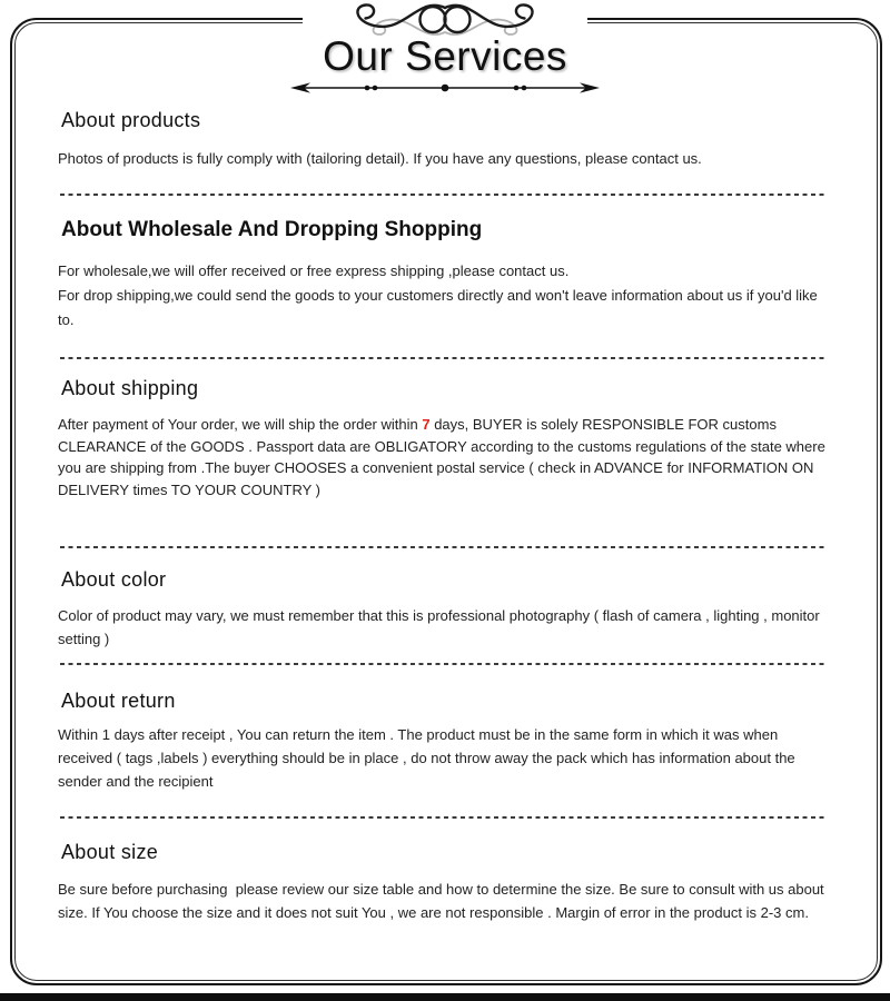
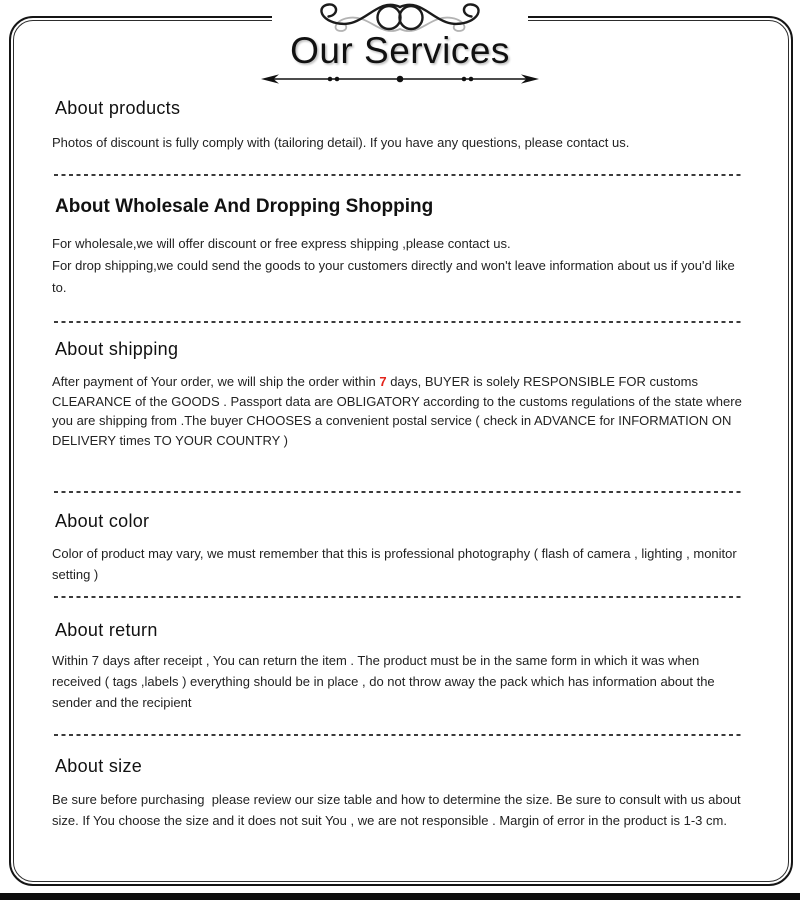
  Our Services
  About products
- Photos of products is fully comply with (tailoring detail). If you have any questions, please contact us.
+ Photos of discount is fully comply with (tailoring detail). If you have any questions, please contact us.
  About Wholesale And Dropping Shopping
- For wholesale,we will offer received or free express shipping ,please contact us.
+ For wholesale,we will offer discount or free express shipping ,please contact us.
  For drop shipping,we could send the goods to your customers directly and won't leave information about us if you'd like to.
  About shipping
  After payment of Your order, we will ship the order within 7 days, BUYER is solely RESPONSIBLE FOR customs CLEARANCE of the GOODS . Passport data are OBLIGATORY according to the customs regulations of the state where you are shipping from .The buyer CHOOSES a convenient postal service ( check in ADVANCE for INFORMATION ON DELIVERY times TO YOUR COUNTRY )
  About color
  Color of product may vary, we must remember that this is professional photography ( flash of camera , lighting , monitor setting )
  About return
- Within 1 days after receipt , You can return the item . The product must be in the same form in which it was when received ( tags ,labels ) everything should be in place , do not throw away the pack which has information about the sender and the recipient
+ Within 7 days after receipt , You can return the item . The product must be in the same form in which it was when received ( tags ,labels ) everything should be in place , do not throw away the pack which has information about the sender and the recipient
  About size
- Be sure before purchasing please review our size table and how to determine the size. Be sure to consult with us about size. If You choose the size and it does not suit You , we are not responsible . Margin of error in the product is 2-3 cm.
+ Be sure before purchasing please review our size table and how to determine the size. Be sure to consult with us about size. If You choose the size and it does not suit You , we are not responsible . Margin of error in the product is 1-3 cm.
